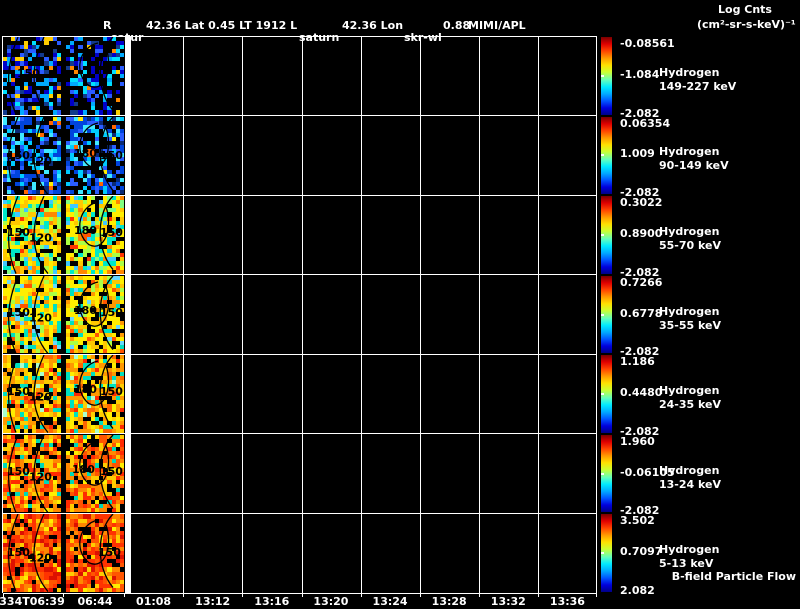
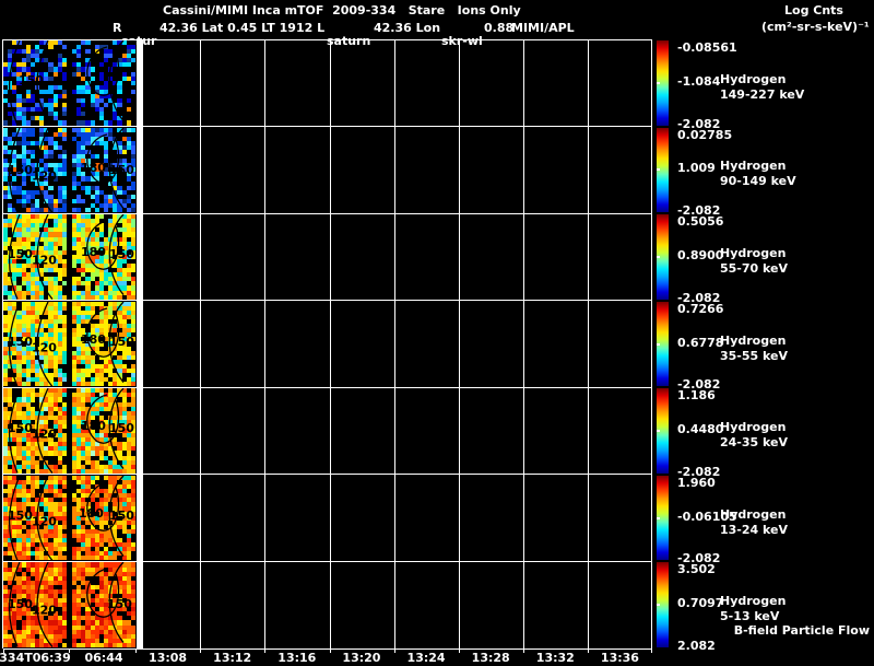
+ Cassini/MIMI Inca mTOF 2009-334 Stare Ions Only
  Log Cnts
  (cm²-sr-s-keV)⁻¹
  B-field Particle Flow
  R
  42.36 Lat 0.45 LT 1912 L
  42.36 Lon
  0.88
  MIMI/APL
  aturn
  sk-wl
  150
  -0.08561
  -1.084
  -2.082
  Hydrogen
  149-227 keV
  150
  120
  180
  150
- 0.06354
+ 0.02785
  1.009
  -2.082
  Hydrogen
  90-149 keV
  150
  120
  180
  150
- 0.3022
+ 0.5056
  0.8900
  -2.082
  Hydrogen
  55-70 keV
  150
  120
  180
  150
  0.7266
  0.6778
  -2.082
  Hydrogen
  35-55 keV
  150
  120
  180
  150
  1.186
  0.4480
  -2.082
  Hydrogen
  24-35 keV
  150
  120
  180
  150
  1.960
  -0.06105
  -2.082
  Hydrogen
  13-24 keV
  150
  120
  150
  3.502
  0.7097
  2.082
  Hydrogen
  5-13 keV
  334T06:39
  06:44
- 01:08
+ 13:08
  13:12
  13:16
  13:20
  13:24
  13:28
  13:32
  13:36
